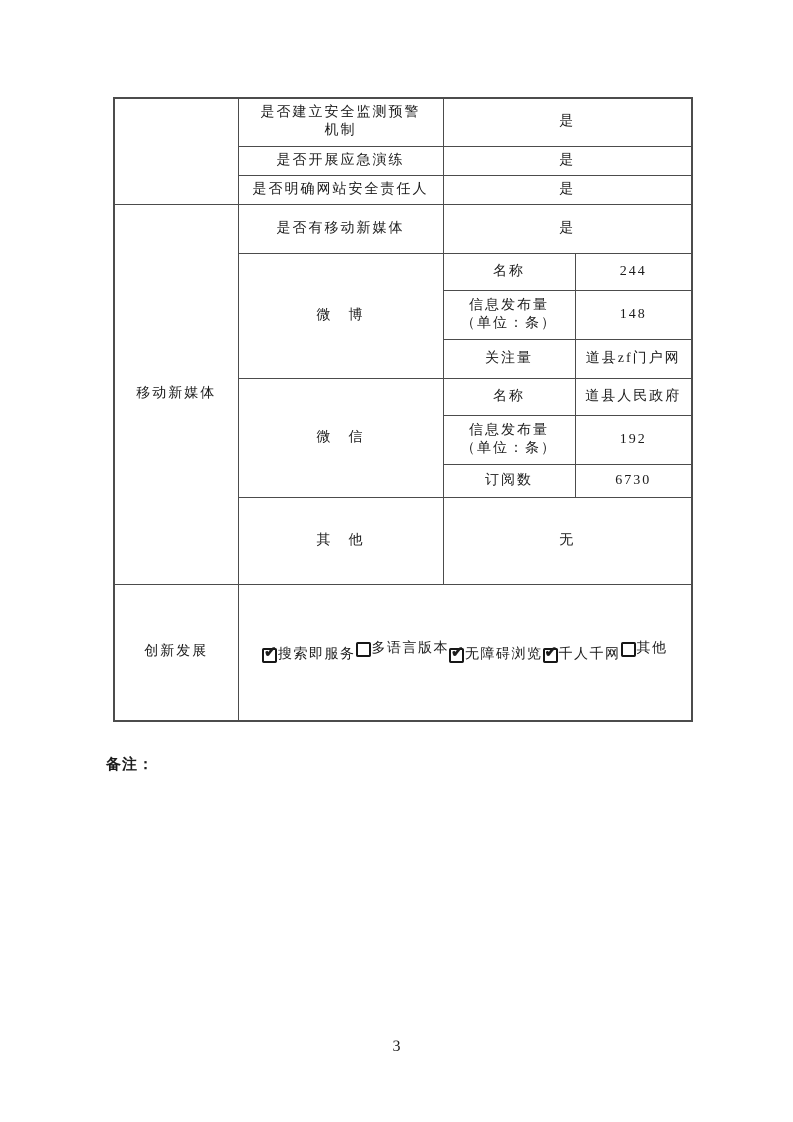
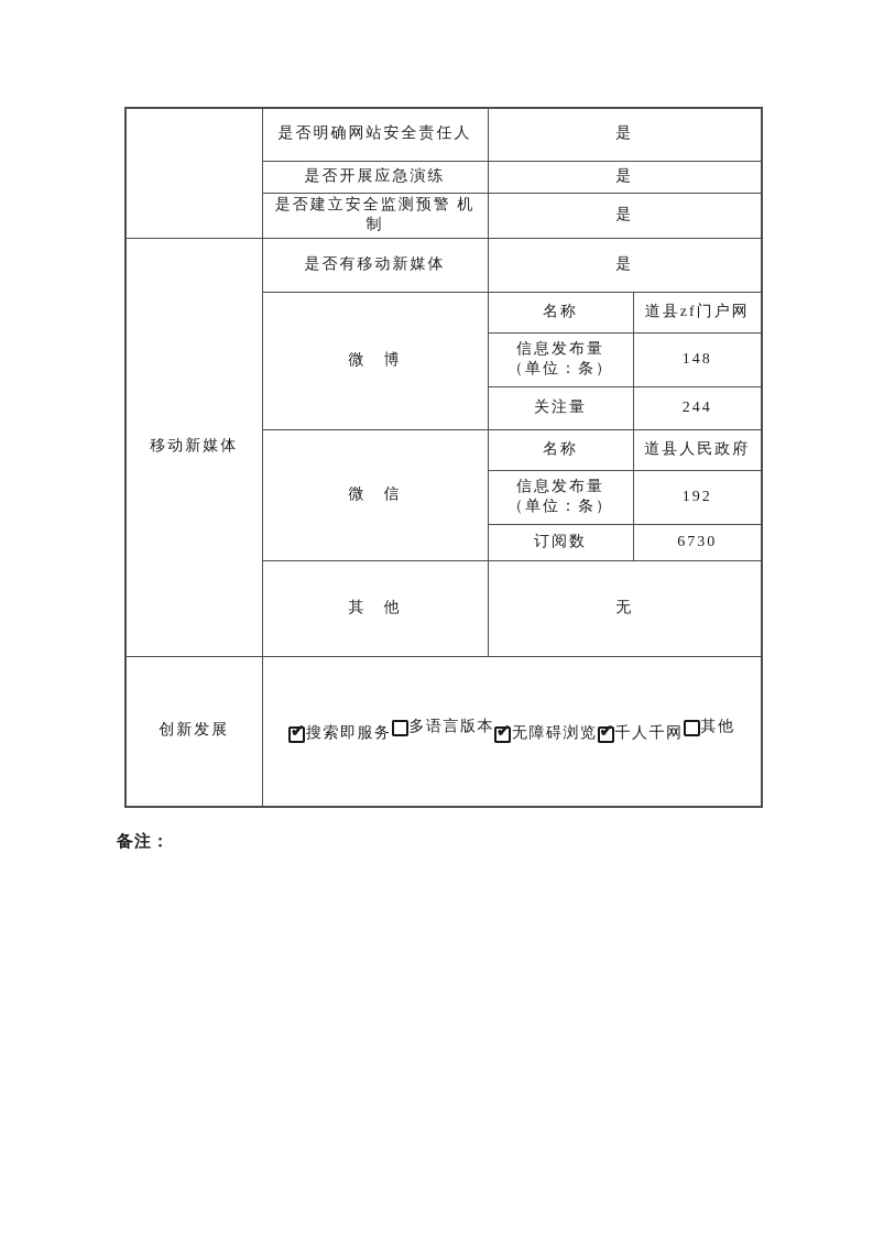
- 	是否建立安全监测预警 机制	是
+ 	是否明确网站安全责任人	是
  是否开展应急演练	是
- 是否明确网站安全责任人	是
+ 是否建立安全监测预警 机制	是
  移动新媒体	是否有移动新媒体	是
- 微 博	名称	244
+ 微 博	名称	道县zf门户网
  信息发布量 （单位：条）	148
- 关注量	道县zf门户网
+ 关注量	244
  微 信	名称	道县人民政府
  信息发布量 （单位：条）	192
  订阅数	6730
  其 他	无
  创新发展	✔搜索即服务 多语言版本 ✔无障碍浏览 ✔千人千网 其他
  备注：
- 3
